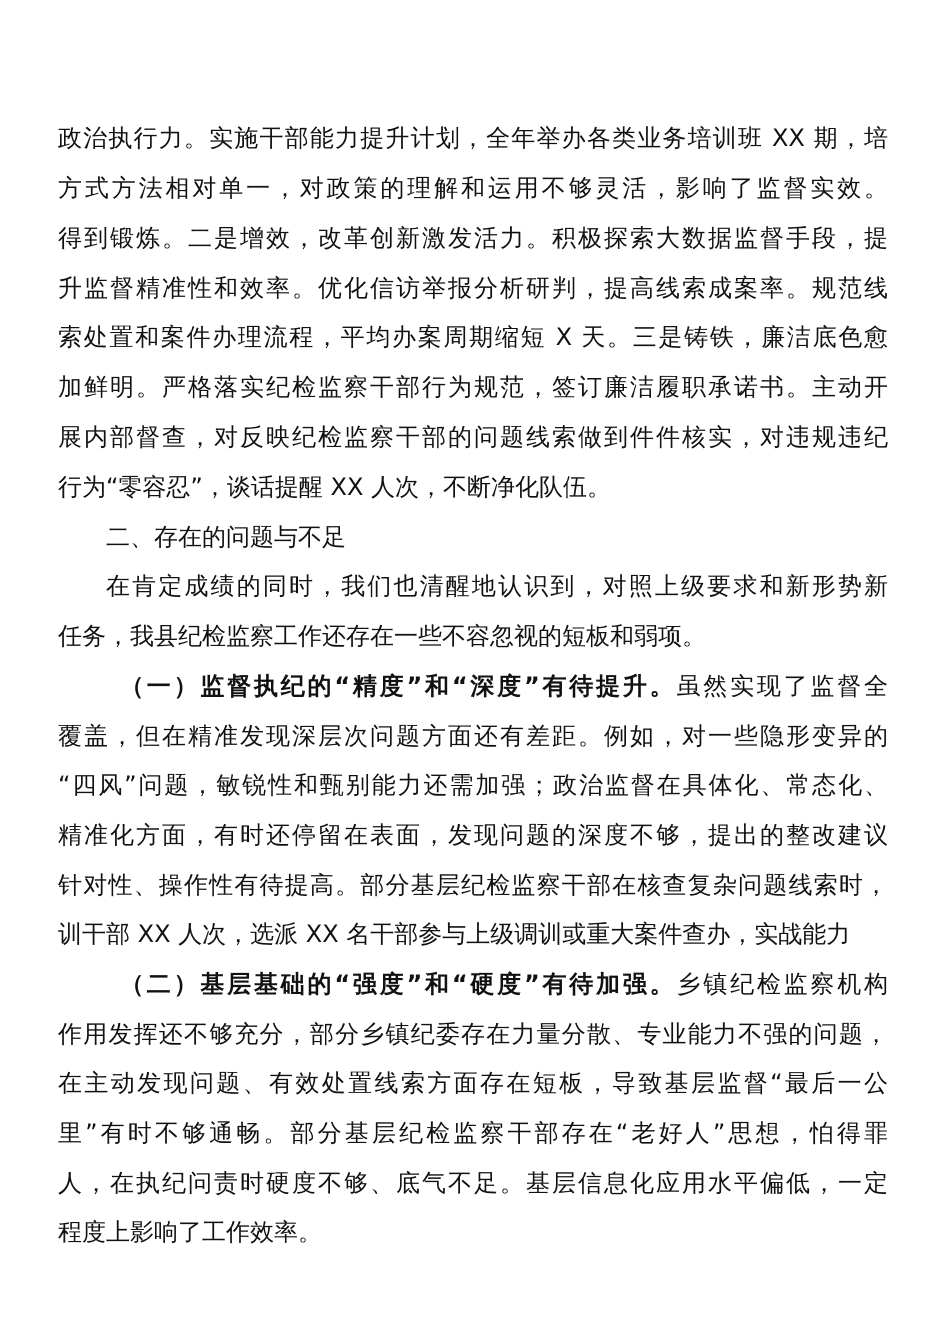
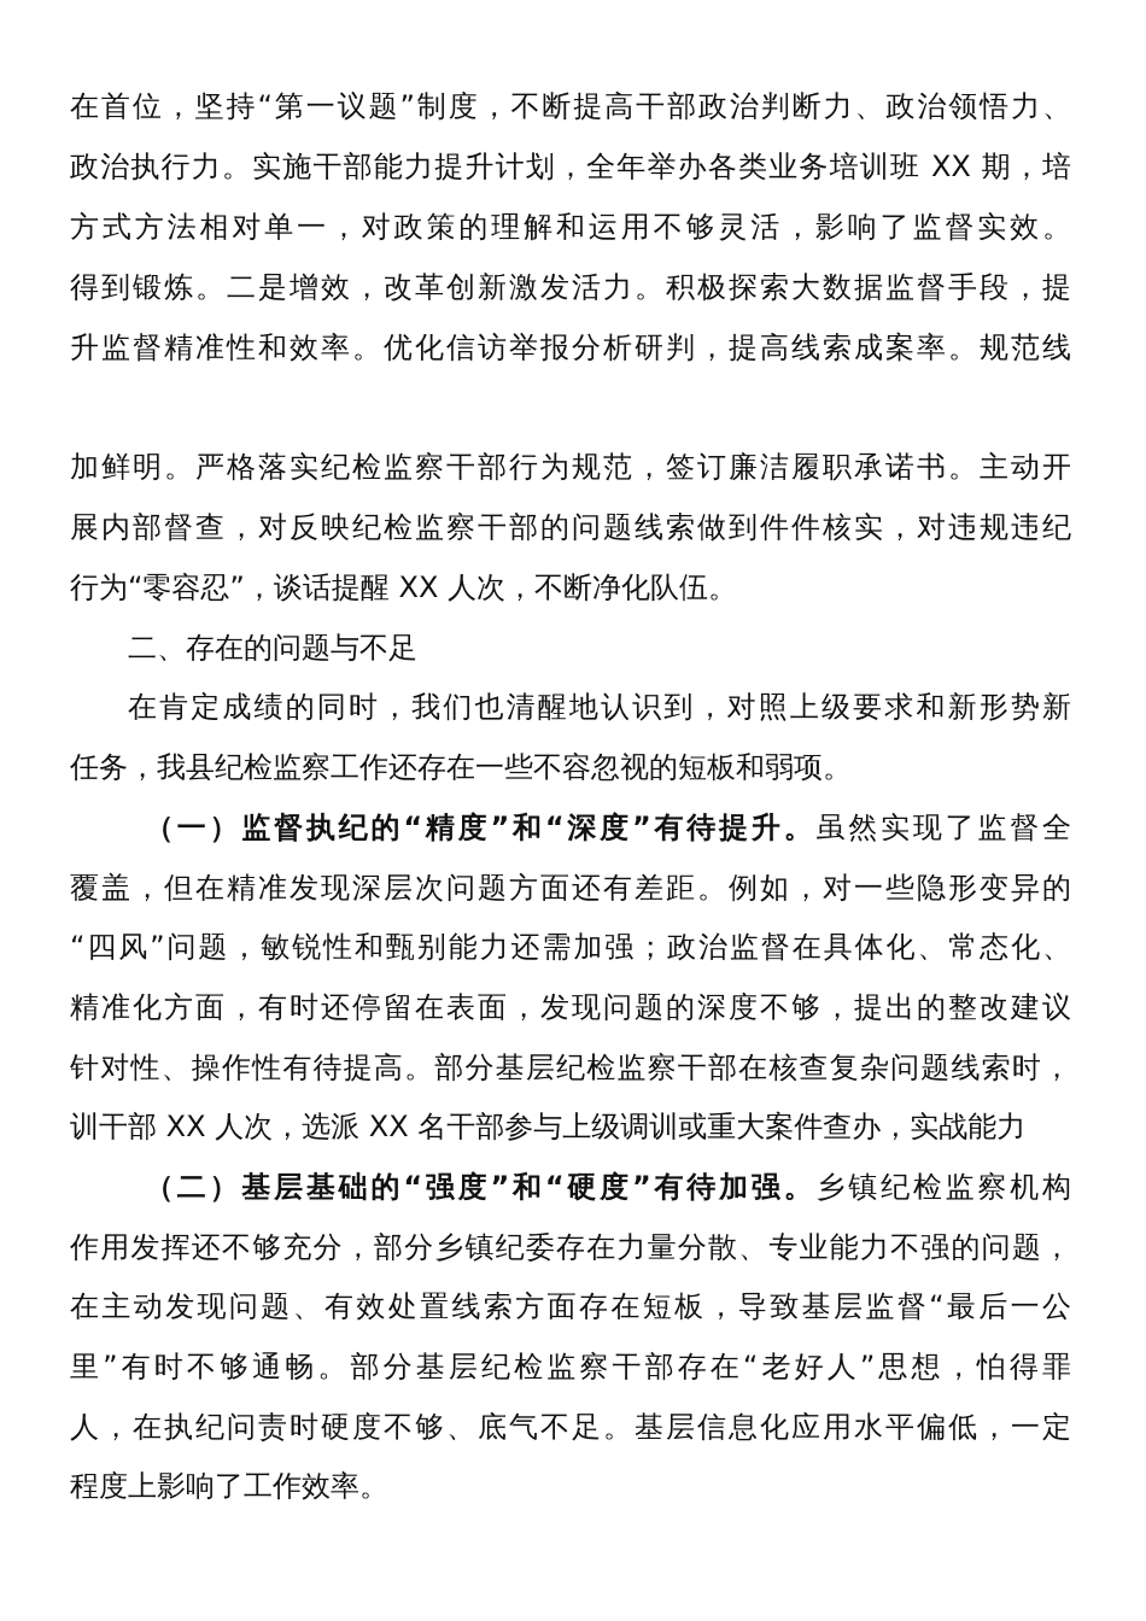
+ 在首位，坚持“第一议题”制度，不断提高干部政治判断力、政治领悟力、
  政治执行力。实施干部能力提升计划，全年举办各类业务培训班 XX 期，培
  方式方法相对单一，对政策的理解和运用不够灵活，影响了监督实效。
  得到锻炼。二是增效，改革创新激发活力。积极探索大数据监督手段，提
  升监督精准性和效率。优化信访举报分析研判，提高线索成案率。规范线
- 索处置和案件办理流程，平均办案周期缩短 X 天。三是铸铁，廉洁底色愈
  加鲜明。严格落实纪检监察干部行为规范，签订廉洁履职承诺书。主动开
  展内部督查，对反映纪检监察干部的问题线索做到件件核实，对违规违纪
  行为“零容忍”，谈话提醒 XX 人次，不断净化队伍。
  二、存在的问题与不足
  在肯定成绩的同时，我们也清醒地认识到，对照上级要求和新形势新
  任务，我县纪检监察工作还存在一些不容忽视的短板和弱项。
  （一）监督执纪的“精度”和“深度”有待提升。虽然实现了监督全
  覆盖，但在精准发现深层次问题方面还有差距。例如，对一些隐形变异的
  “四风”问题，敏锐性和甄别能力还需加强；政治监督在具体化、常态化、
  精准化方面，有时还停留在表面，发现问题的深度不够，提出的整改建议
  针对性、操作性有待提高。部分基层纪检监察干部在核查复杂问题线索时，
  训干部 XX 人次，选派 XX 名干部参与上级调训或重大案件查办，实战能力
  （二）基层基础的“强度”和“硬度”有待加强。乡镇纪检监察机构
  作用发挥还不够充分，部分乡镇纪委存在力量分散、专业能力不强的问题，
  在主动发现问题、有效处置线索方面存在短板，导致基层监督“最后一公
  里”有时不够通畅。部分基层纪检监察干部存在“老好人”思想，怕得罪
  人，在执纪问责时硬度不够、底气不足。基层信息化应用水平偏低，一定
  程度上影响了工作效率。
